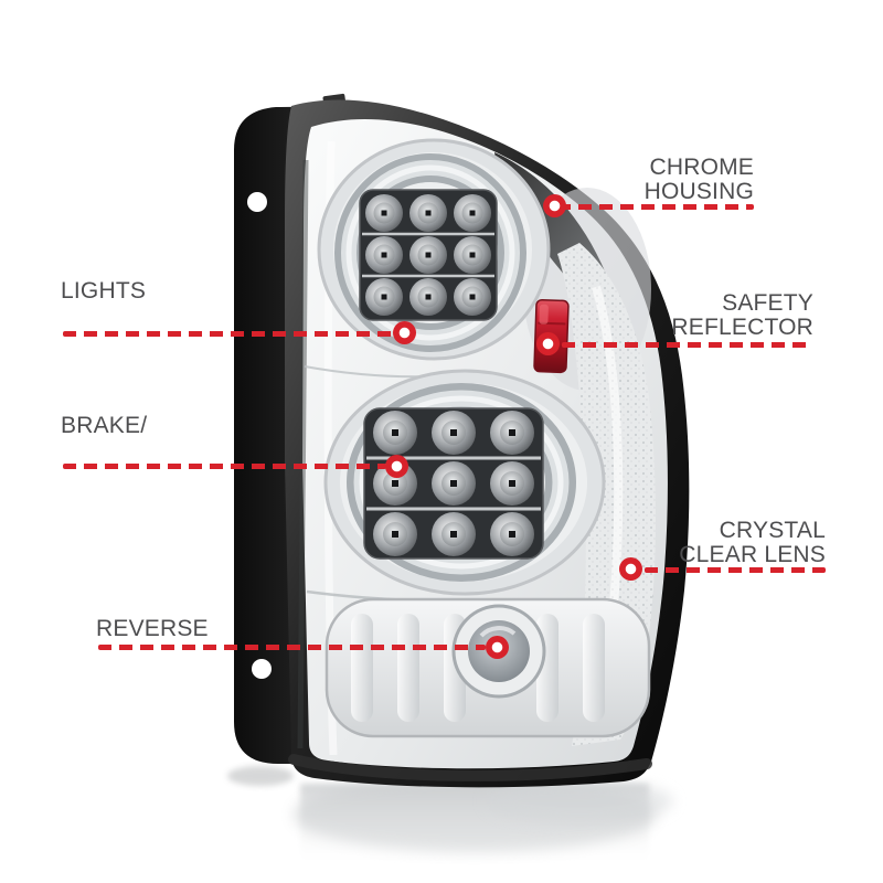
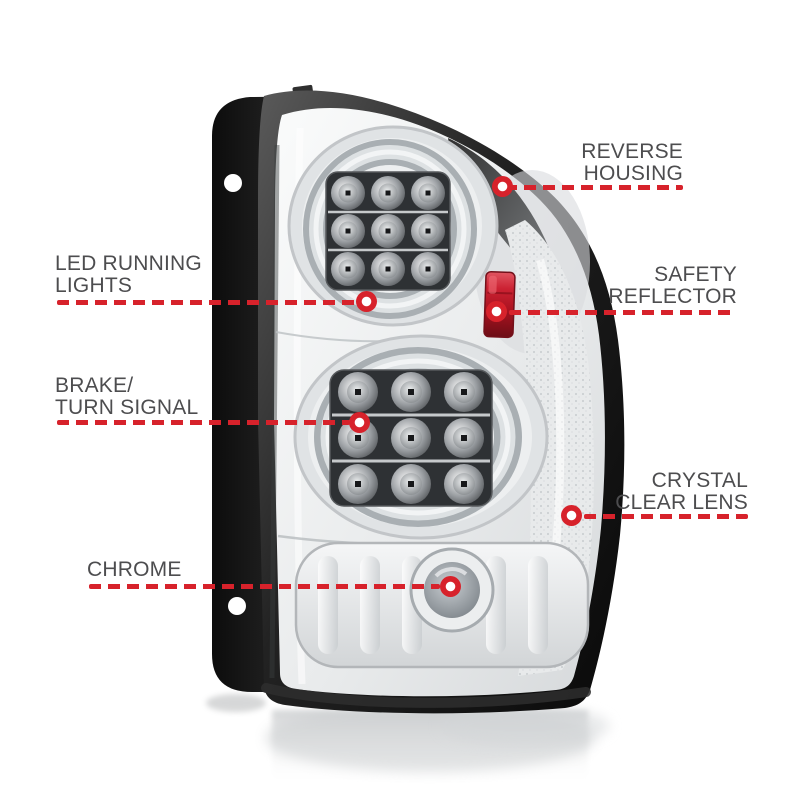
- CHROME
+ REVERSE
  HOUSING
+ LED RUNNING
  LIGHTS
  SAFETY
  REFLECTOR
  BRAKE/
+ TURN SIGNAL
  CRYSTAL
  CLEAR LENS
- REVERSE
+ CHROME
